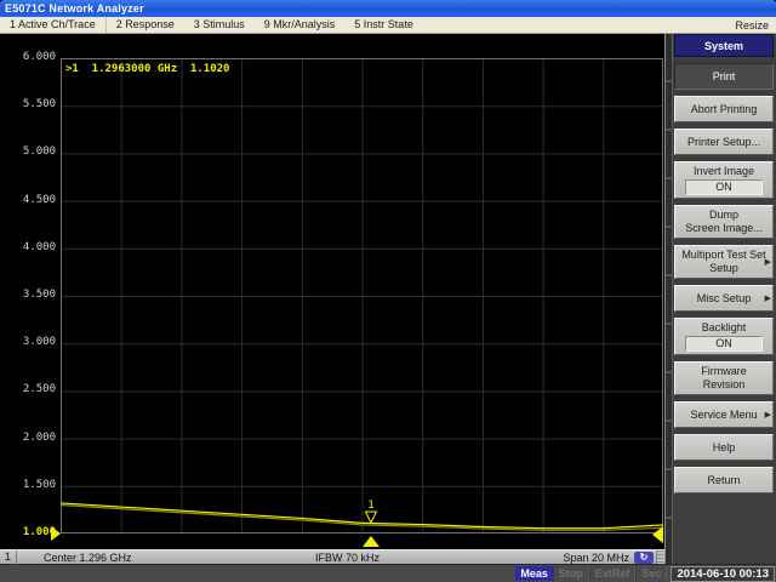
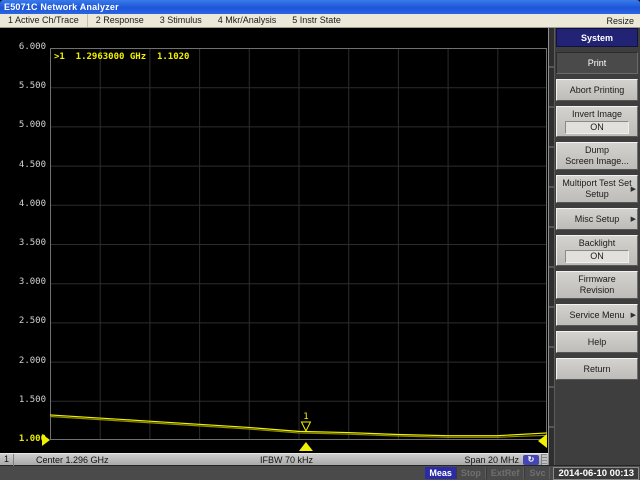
  E5071C Network Analyzer
  1 Active Ch/Trace
  2 Response
  3 Stimulus
- 9 Mkr/Analysis
+ 4 Mkr/Analysis
  5 Instr State
  Resize
  6.000
  5.500
  5.000
  4.500
  4.000
  3.500
  3.000
  2.500
  2.000
  1.500
  1.000
  1
  >1 1.2963000 GHz 1.1020
  1
  Center 1.296 GHz
  IFBW 70 kHz
  Span 20 MHz
  ↻
  System
  Print
  Abort Printing
- Printer Setup...
  Invert Image
  ON
  Dump
  Screen Image...
  Multiport Test Set
  Setup
  Misc Setup
  Backlight
  ON
  Firmware
  Revision
  Service Menu
  Help
  Return
  Meas
  Stop
  ExtRef
  Svc
  2014-06-10 00:13
